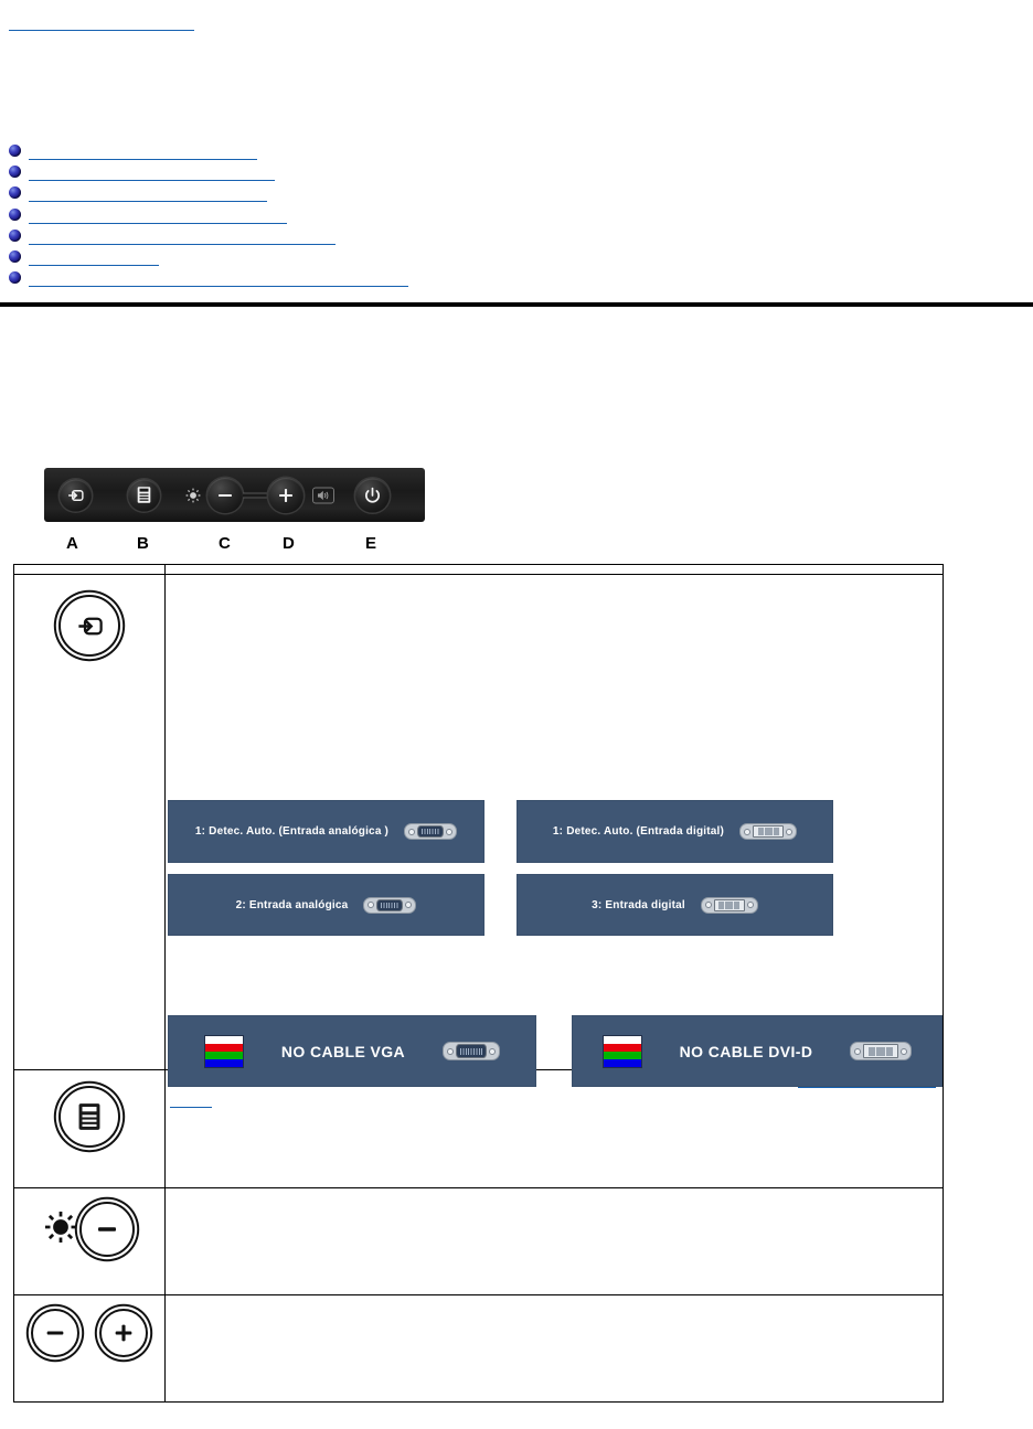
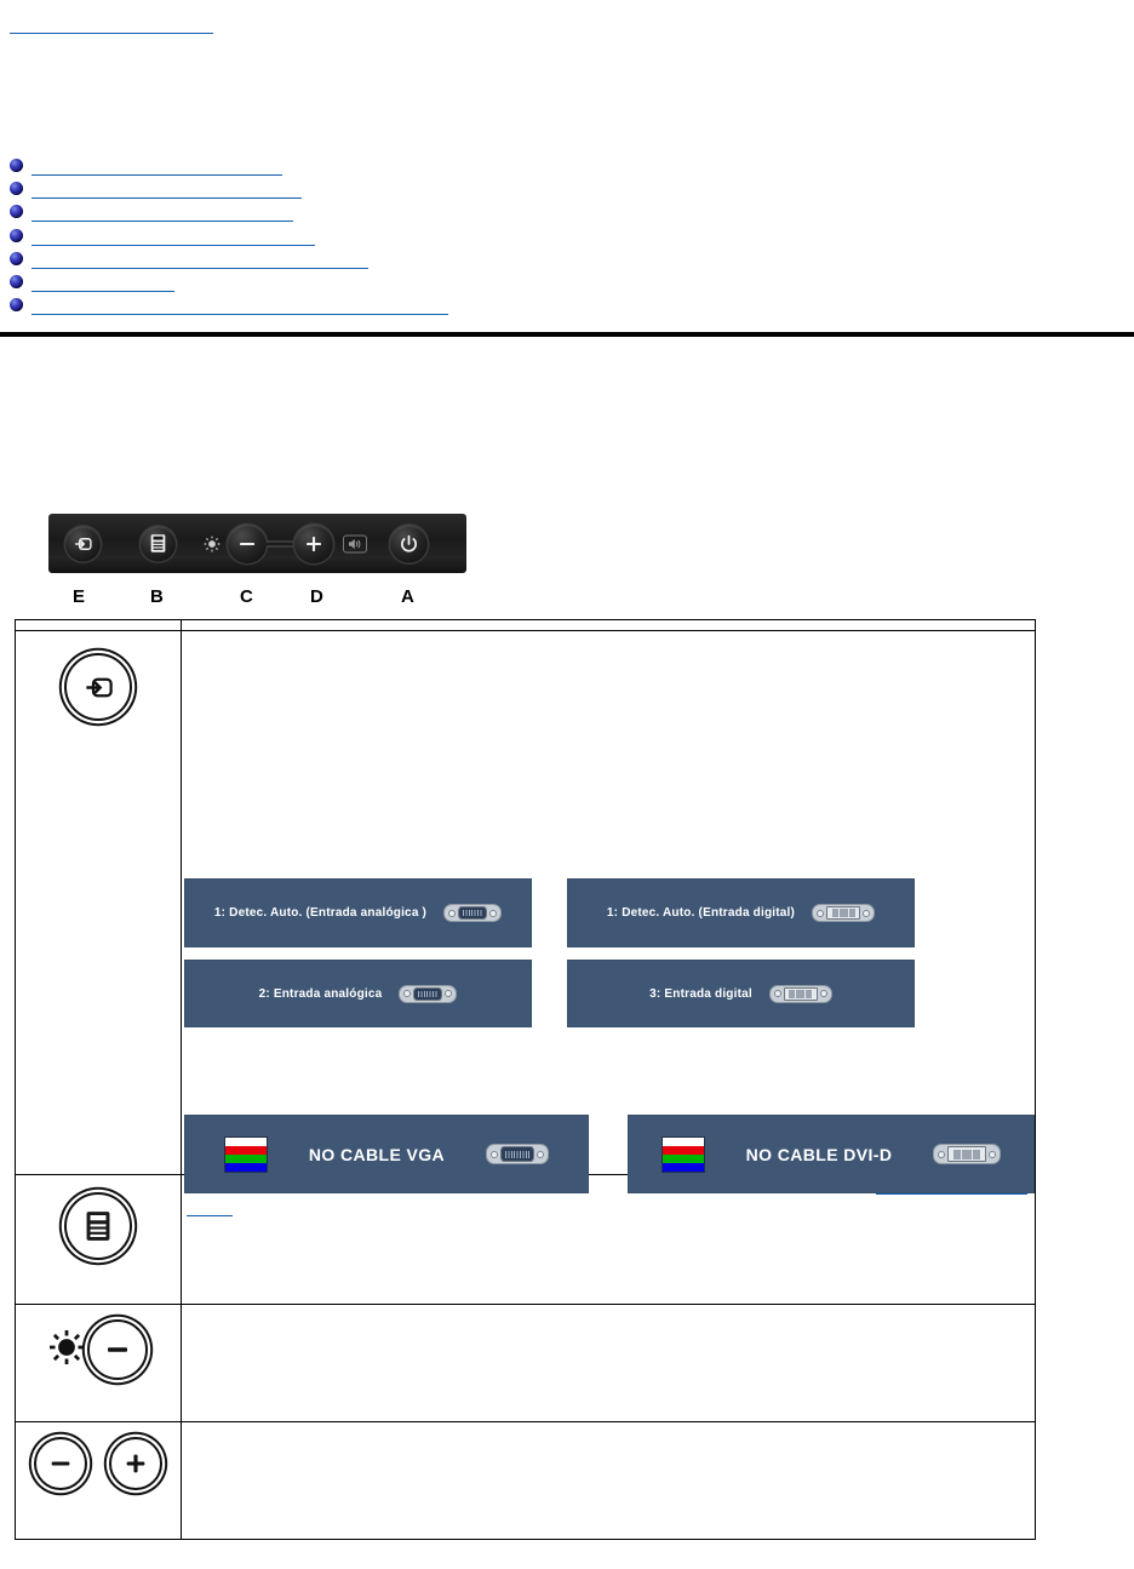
- A
+ E
  B
  C
  D
- E
+ A
  1: Detec. Auto. (Entrada analógica )
  1: Detec. Auto. (Entrada digital)
  2: Entrada analógica
  3: Entrada digital
  NO CABLE VGA
  NO CABLE DVI-D
